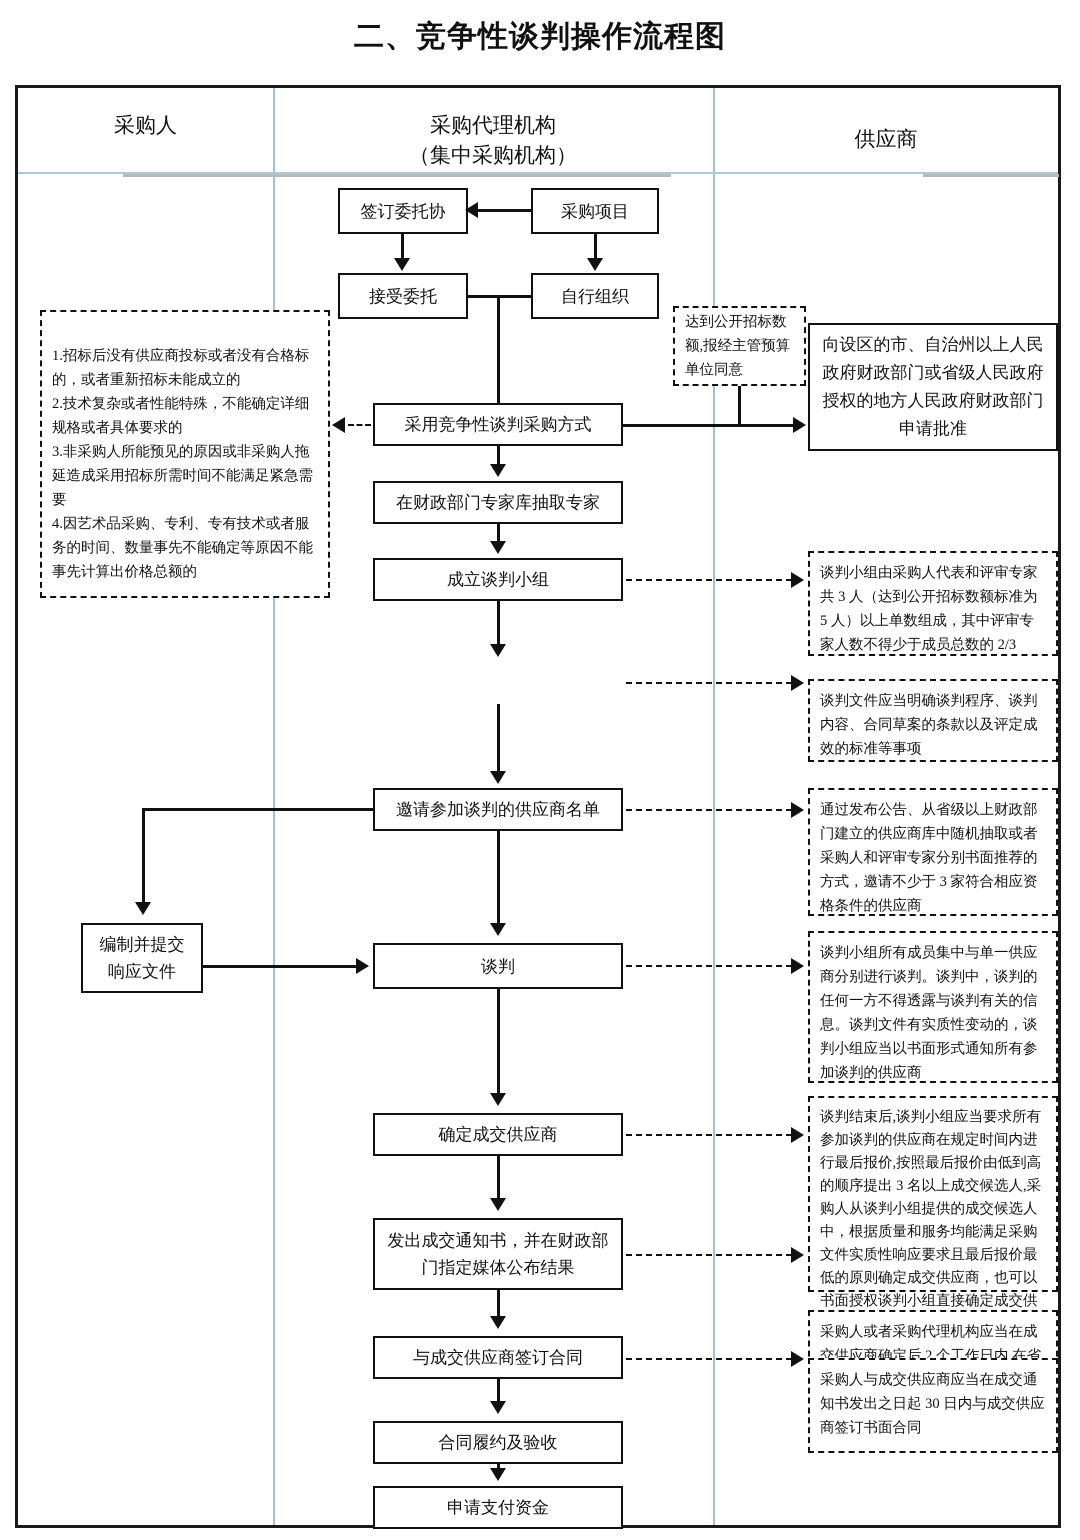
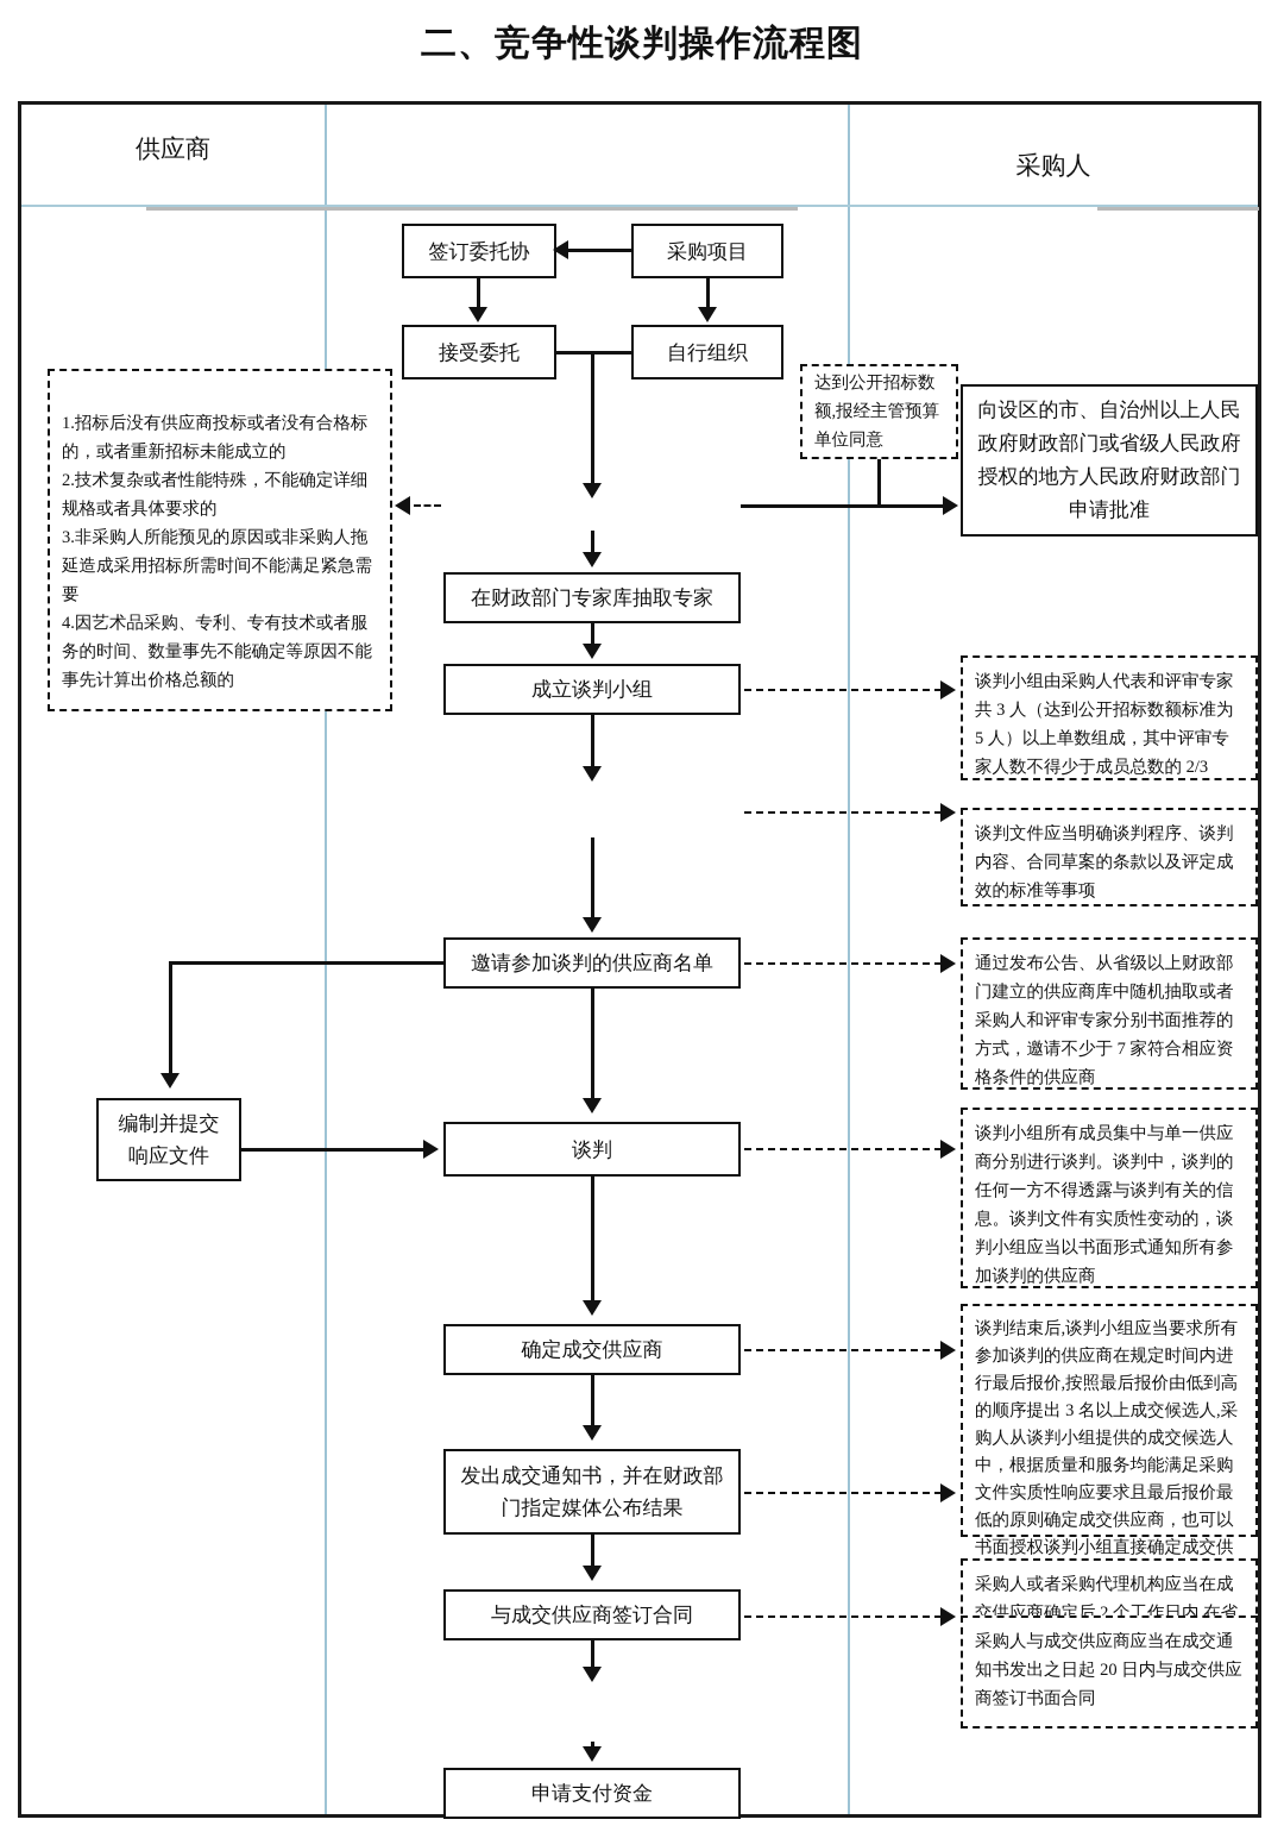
  二、竞争性谈判操作流程图
- 采购人
+ 供应商
- 采购代理机构
- （集中采购机构）
- 供应商
+ 采购人
  签订委托协
  采购项目
  接受委托
  自行组织
  达到公开招标数额,报经主管预算单位同意
  向设区的市、自治州以上人民政府财政部门或省级人民政府授权的地方人民政府财政部门申请批准
  1.招标后没有供应商投标或者没有合格标的，或者重新招标未能成立的
  2.技术复杂或者性能特殊，不能确定详细规格或者具体要求的
  3.非采购人所能预见的原因或非采购人拖延造成采用招标所需时间不能满足紧急需要
  4.因艺术品采购、专利、专有技术或者服务的时间、数量事先不能确定等原因不能事先计算出价格总额的
- 采用竞争性谈判采购方式
  在财政部门专家库抽取专家
  成立谈判小组
  邀请参加谈判的供应商名单
  谈判
  确定成交供应商
  发出成交通知书，并在财政部门指定媒体公布结果
  与成交供应商签订合同
- 合同履约及验收
  申请支付资金
  编制并提交
  响应文件
  谈判小组由采购人代表和评审专家共 3 人（达到公开招标数额标准为 5 人）以上单数组成，其中评审专家人数不得少于成员总数的 2/3
  谈判文件应当明确谈判程序、谈判内容、合同草案的条款以及评定成效的标准等事项
- 通过发布公告、从省级以上财政部门建立的供应商库中随机抽取或者采购人和评审专家分别书面推荐的方式，邀请不少于 3 家符合相应资格条件的供应商
+ 通过发布公告、从省级以上财政部门建立的供应商库中随机抽取或者采购人和评审专家分别书面推荐的方式，邀请不少于 7 家符合相应资格条件的供应商
  谈判小组所有成员集中与单一供应商分别进行谈判。谈判中，谈判的任何一方不得透露与谈判有关的信息。谈判文件有实质性变动的，谈判小组应当以书面形式通知所有参加谈判的供应商
  谈判结束后,谈判小组应当要求所有参加谈判的供应商在规定时间内进行最后报价,按照最后报价由低到高的顺序提出 3 名以上成交候选人,采购人从谈判小组提供的成交候选人中，根据质量和服务均能满足采购文件实质性响应要求且最后报价最低的原则确定成交供应商，也可以书面授权谈判小组直接确定成交供
- 采购人与成交供应商应当在成交通知书发出之日起 30 日内与成交供应商签订书面合同
+ 采购人与成交供应商应当在成交通知书发出之日起 20 日内与成交供应商签订书面合同
